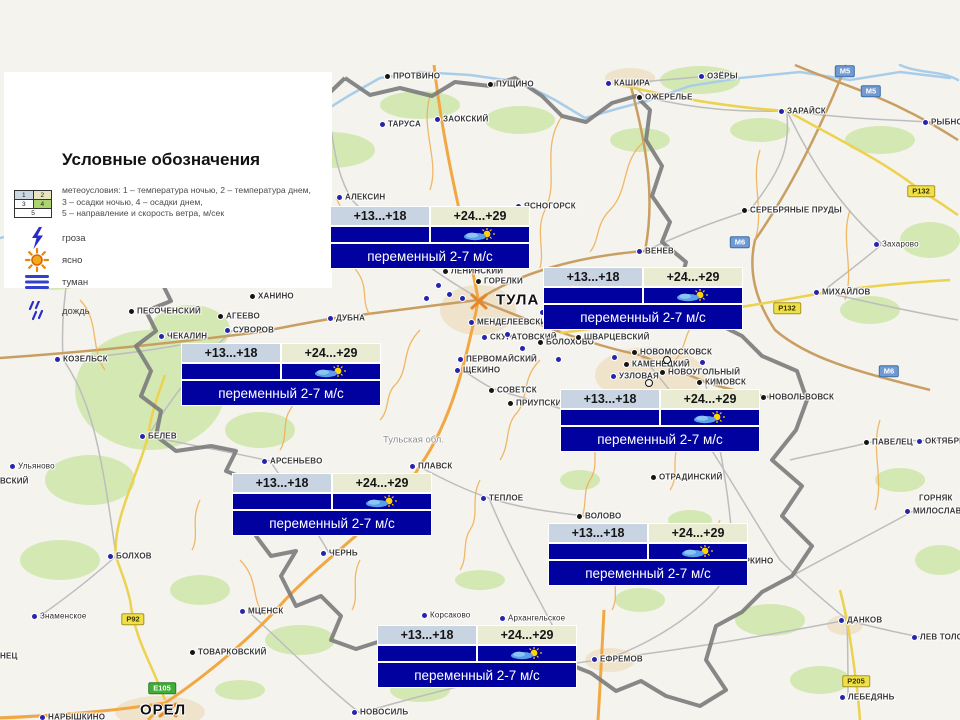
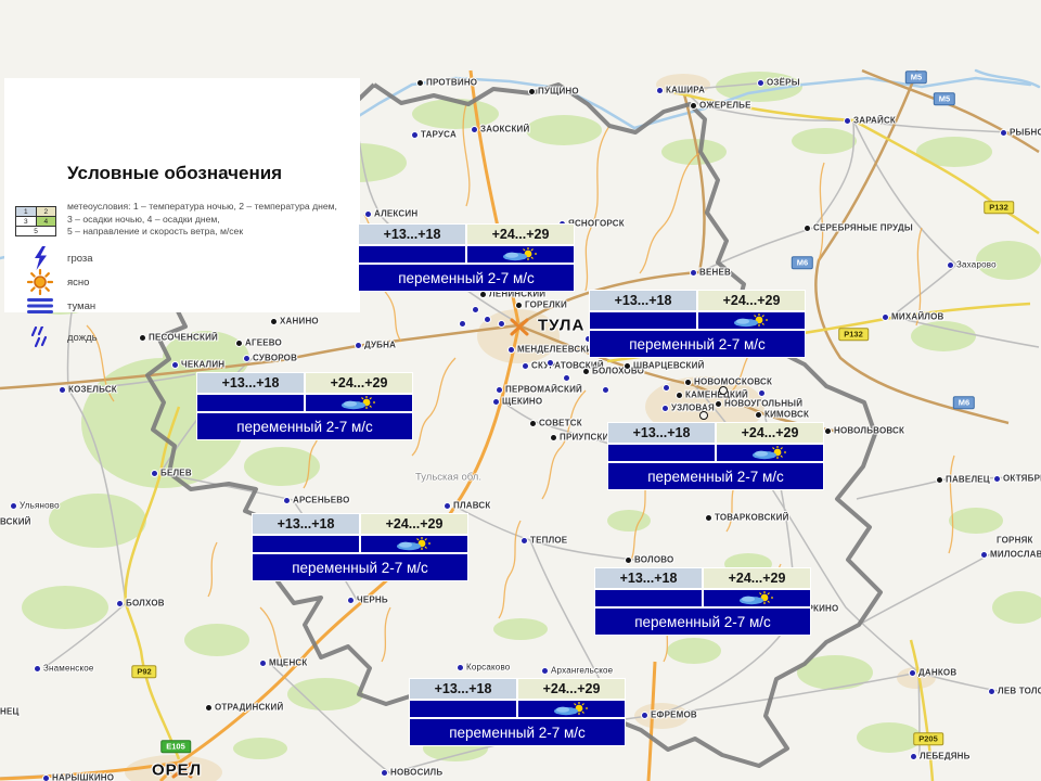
  ПРОТВИНО
  ПУЩИНО
  КАШИРА
  ОЗЁРЫ
  ОЖЕРЕЛЬЕ
  ЗАРАЙСК
  ТАРУСА
  ЗАОКСКИЙ
  АЛЕКСИН
  ЯСНОГОРСК
  СЕРЕБРЯНЫЕ ПРУДЫ
  ВЕНЕВ
  Захарово
  МИХАЙЛОВ
  ХАНИНО
  ДУБНА
  АГЕЕВО
  СУВОРОВ
  ЧЕКАЛИН
  ПЕСОЧЕНСКИЙ
  КОЗЕЛЬСК
  ЛЕНИНСКИЙ
  ГОРЕЛКИ
  ТУЛА
  МЕНДЕЛЕЕВСК
  СКУРАТОВСКИЙ
  БОЛОХОВО
  ШВАРЦЕВСКИЙ
  ПЕРВОМАЙСКИЙ
  ЩЕКИНО
  СОВЕТСК
  ПРИУПСКИ
  НОВОМОСКОВСК
  КАМЕНЕЦКИЙ
  УЗЛОВАЯ
  НОВОУГОЛЬНЫЙ
  КИМОВСК
  НОВОЛЬВОВСК
- ОТРАДИНСКИЙ
+ ТОВАРКОВСКИЙ
  БЕЛЕВ
  Ульяново
  ВСКИЙ
  АРСЕНЬЕВО
  ПЛАВСК
  ТЕПЛОЕ
  ВОЛОВО
  РКИНО
  ЧЕРНЬ
  БОЛХОВ
  Знаменское
  НЕЦ
  МЦЕНСК
- ТОВАРКОВСКИЙ
+ ОТРАДИНСКИЙ
  ОРЕЛ
  НАРЫШКИНО
  Корсаково
  Архангельское
  НОВОСИЛЬ
  ЕФРЕМОВ
  ДАНКОВ
  ЛЕБЕДЯНЬ
  ПАВЕЛЕЦ
  ГОРНЯК
  Тульская обл.
  М5
  М5
  Р132
  М6
  Р132
  М6
  Р92
  Е105
  Р205
  Условные обозначения
  метеоусловия: 1 – температура ночью, 2 – температура днем,
  3 – осадки ночью, 4 – осадки днем,
  5 – направление и скорость ветра, м/сек
  гроза
  ясно
  туман
  дождь
  +13...+18
  +24...+29
  переменный 2-7 м/с
  +13...+18
  +24...+29
  переменный 2-7 м/с
  +13...+18
  +24...+29
  переменный 2-7 м/с
  +13...+18
  +24...+29
  переменный 2-7 м/с
  +13...+18
  +24...+29
  переменный 2-7 м/с
  +13...+18
  +24...+29
  переменный 2-7 м/с
  +13...+18
  +24...+29
  переменный 2-7 м/с
